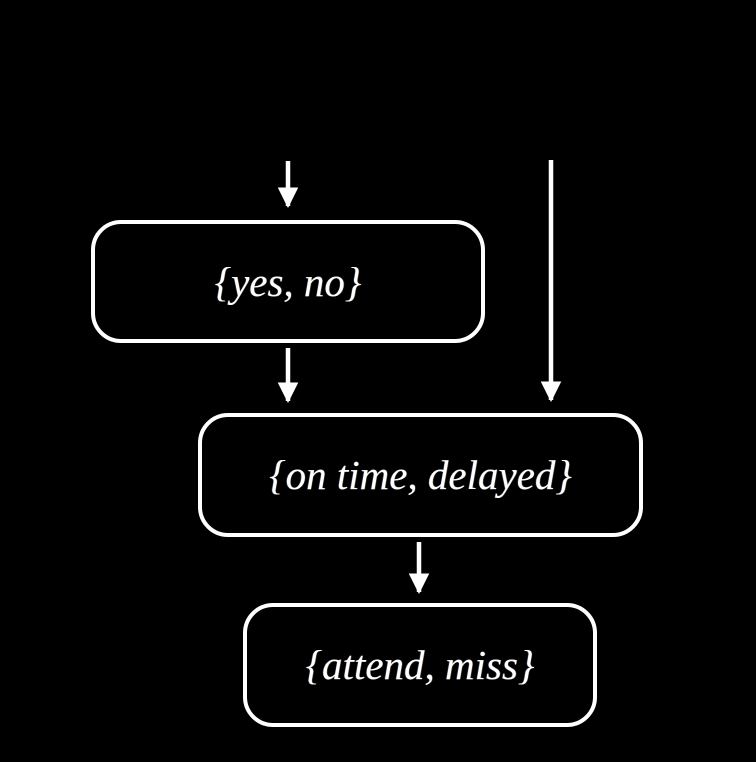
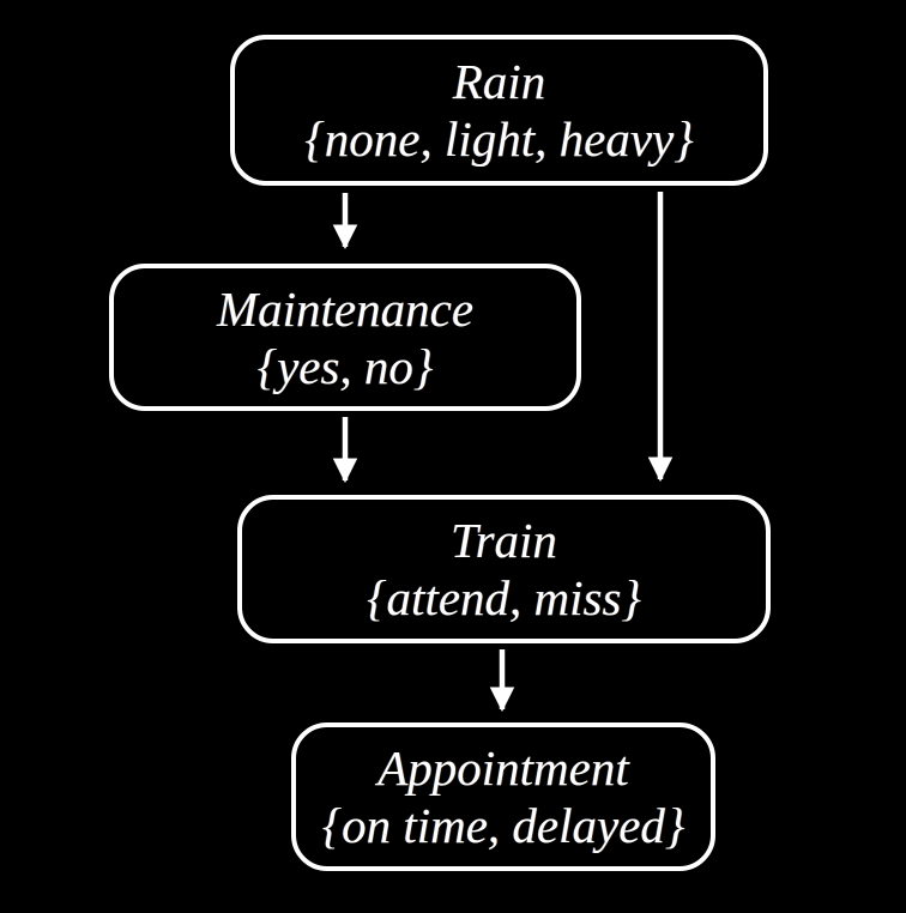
+ Rain
+ {none, light, heavy}
+ Maintenance
  {yes, no}
+ Train
- {on time, delayed}
+ {attend, miss}
+ Appointment
- {attend, miss}
+ {on time, delayed}
